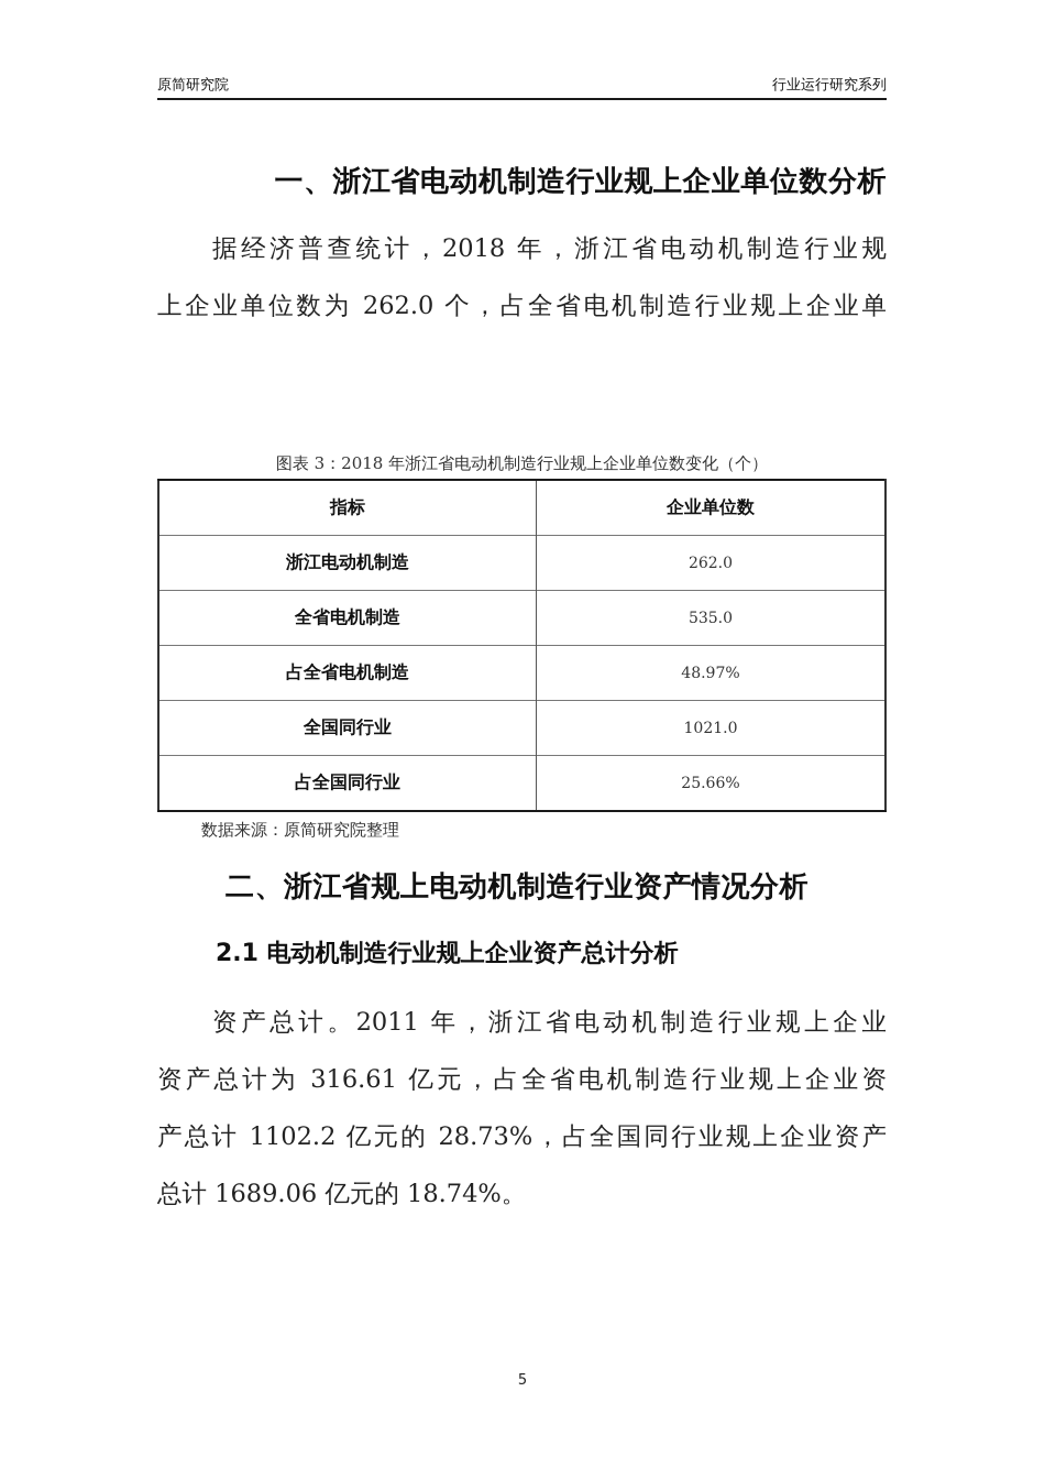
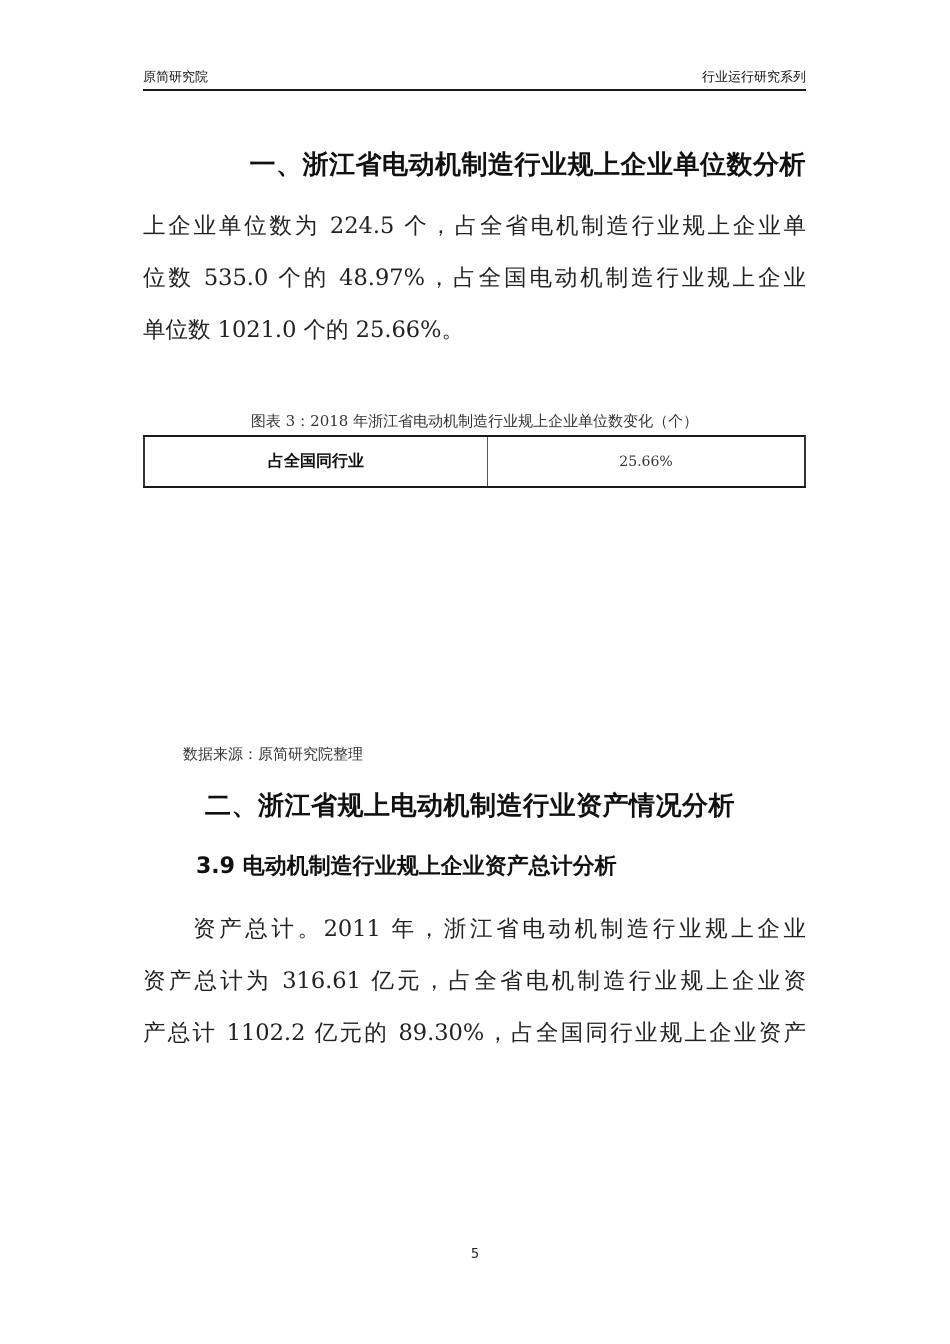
  原简研究院
  行业运行研究系列
  一、浙江省电动机制造行业规上企业单位数分析
- 据经济普查统计，2018 年，浙江省电动机制造行业规
- 上企业单位数为 262.0 个，占全省电机制造行业规上企业单
+ 上企业单位数为 224.5 个，占全省电机制造行业规上企业单
+ 位数 535.0 个的 48.97%，占全国电动机制造行业规上企业
+ 单位数 1021.0 个的 25.66%。
  图表 3：2018 年浙江省电动机制造行业规上企业单位数变化（个）
- 指标	企业单位数
- 浙江电动机制造	262.0
- 全省电机制造	535.0
- 占全省电机制造	48.97%
- 全国同行业	1021.0
  占全国同行业	25.66%
  数据来源：原简研究院整理
  二、浙江省规上电动机制造行业资产情况分析
- 2.1 电动机制造行业规上企业资产总计分析
+ 3.9 电动机制造行业规上企业资产总计分析
  资产总计。2011 年，浙江省电动机制造行业规上企业
  资产总计为 316.61 亿元，占全省电机制造行业规上企业资
- 产总计 1102.2 亿元的 28.73%，占全国同行业规上企业资产
+ 产总计 1102.2 亿元的 89.30%，占全国同行业规上企业资产
- 总计 1689.06 亿元的 18.74%。
  5
